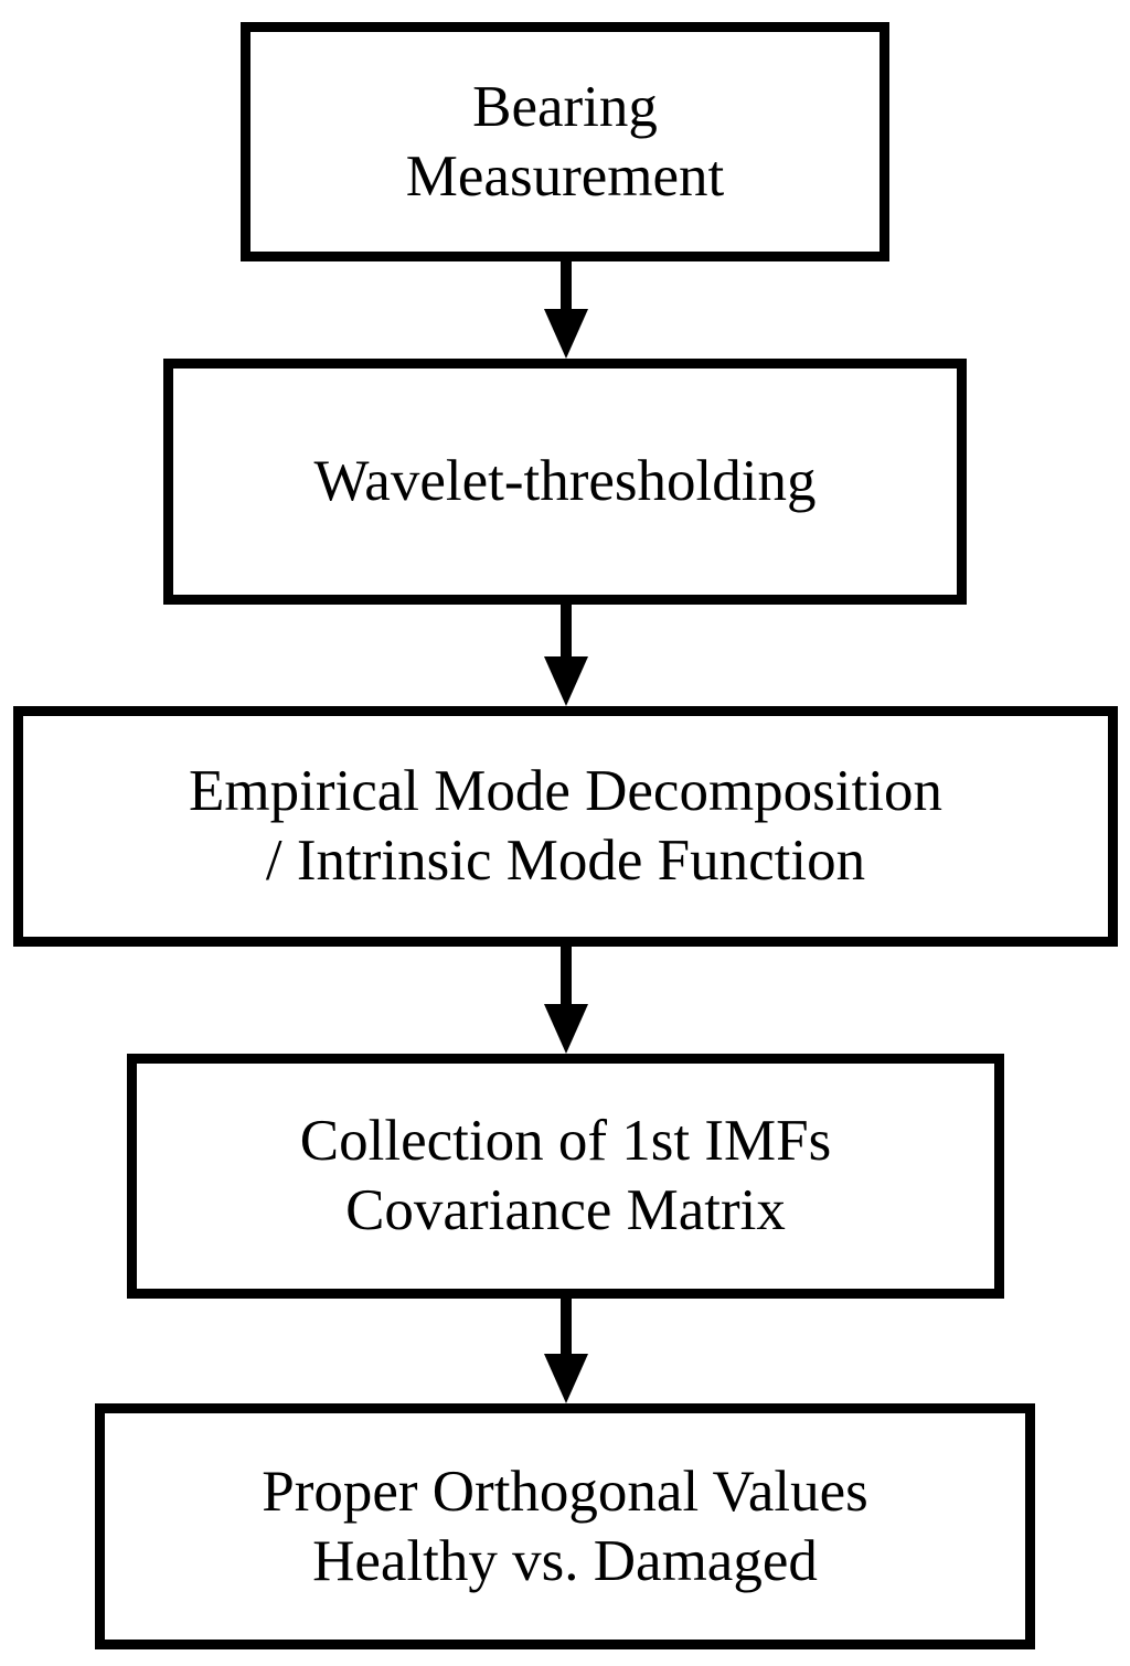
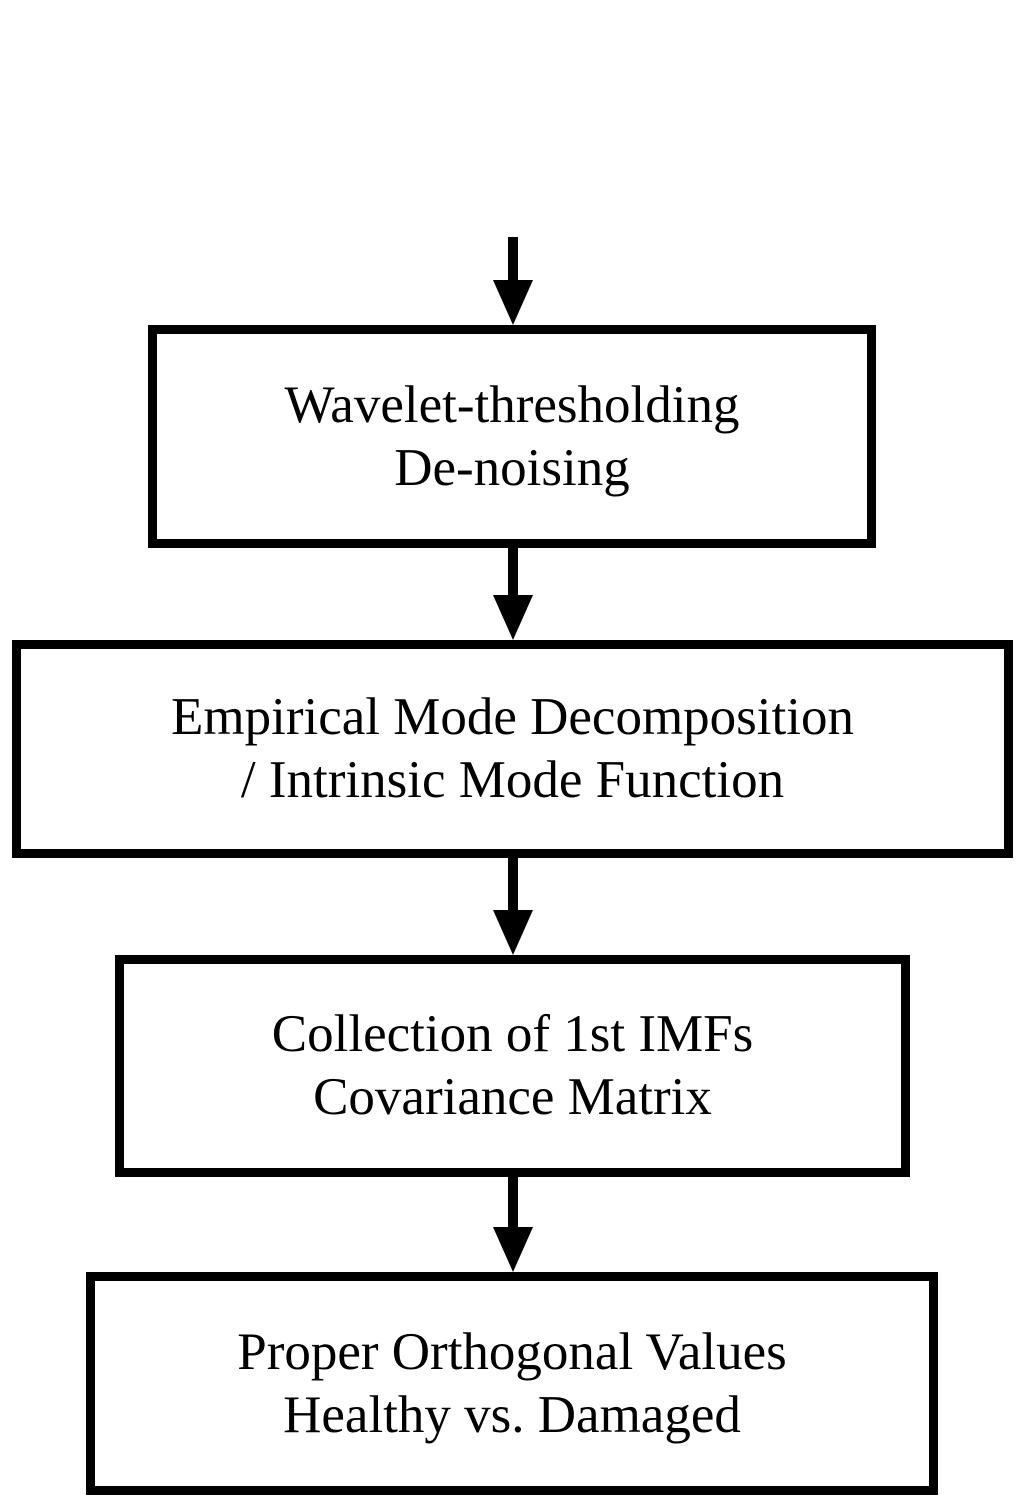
- Bearing
- Measurement
  Wavelet-thresholding
+ De-noising
  Empirical Mode Decomposition
  / Intrinsic Mode Function
  Collection of 1st IMFs
  Covariance Matrix
  Proper Orthogonal Values
  Healthy vs. Damaged
